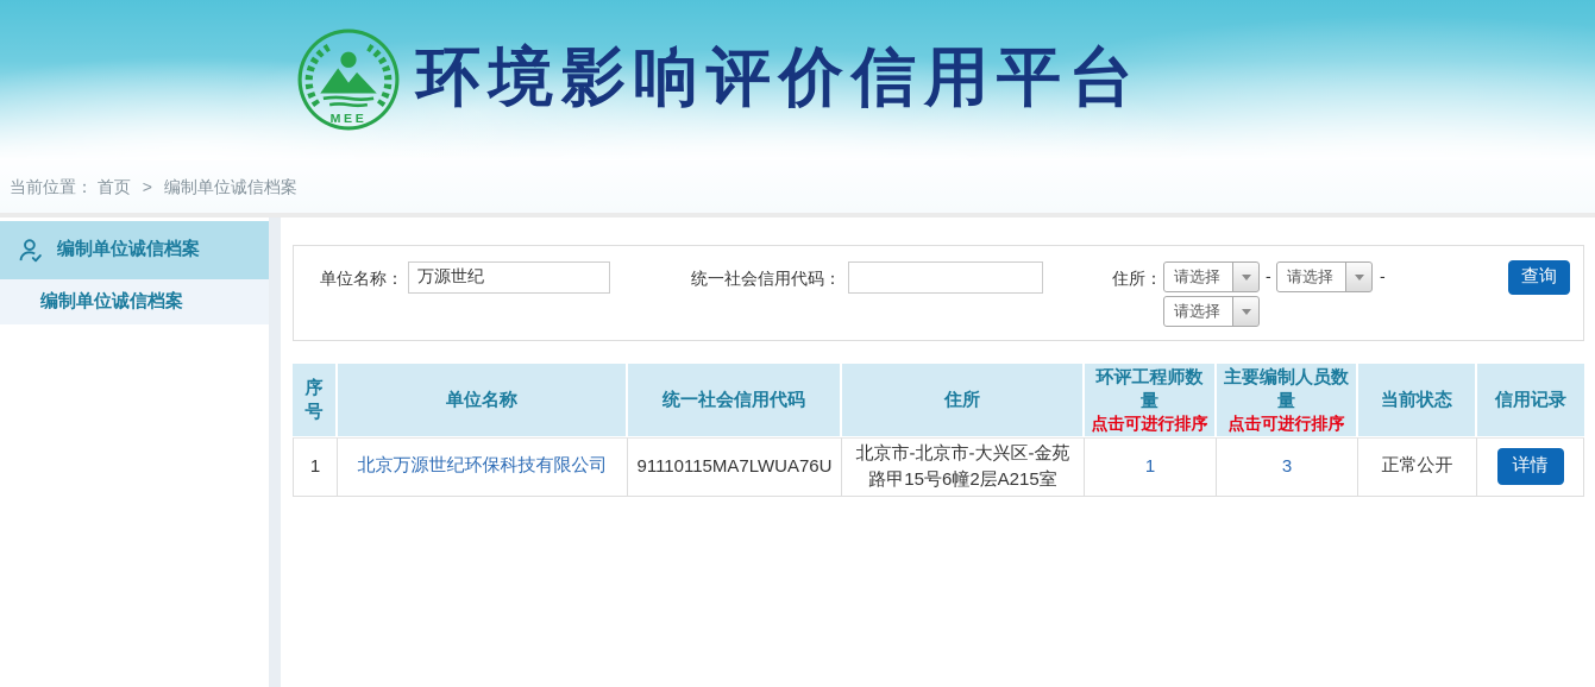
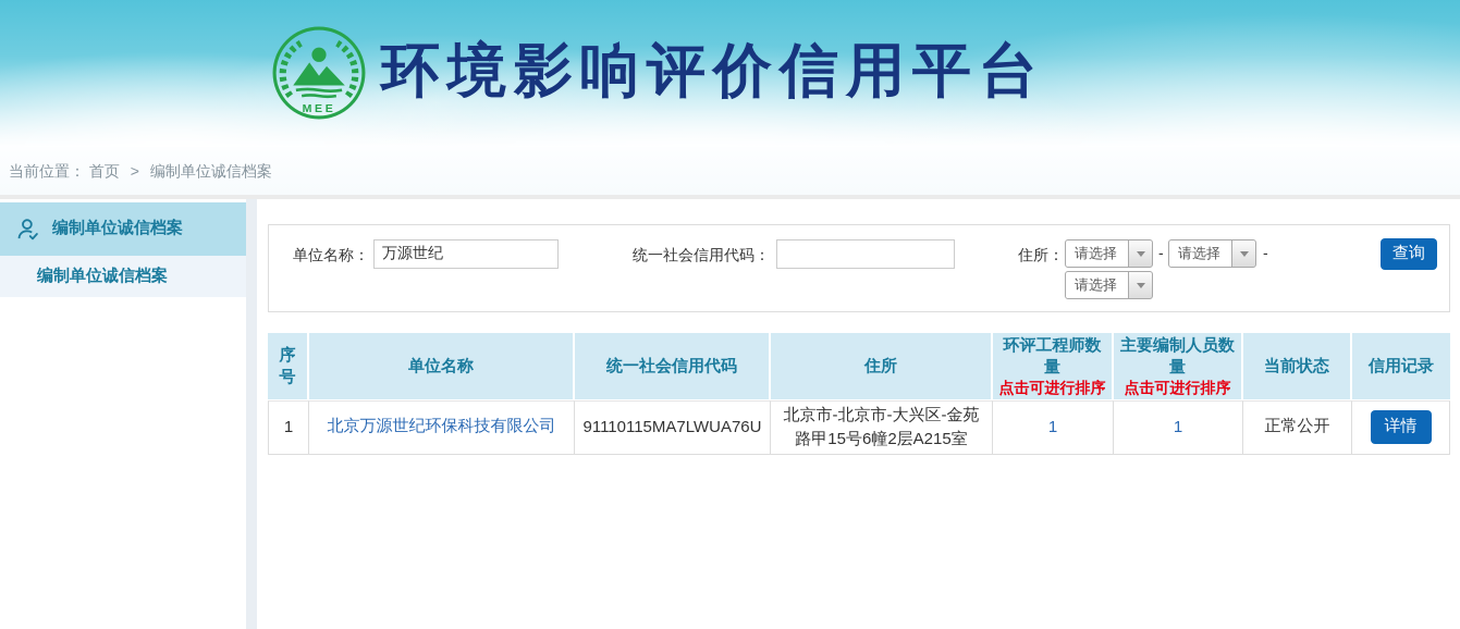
  MEE
  环境影响评价信用平台
  当前位置： 首页 > 编制单位诚信档案
  编制单位诚信档案
  编制单位诚信档案
  单位名称：
  万源世纪
  统一社会信用代码：
  住所：
  请选择
  -
  请选择
  -
  请选择
  查询
  序号	单位名称	统一社会信用代码	住所	环评工程师数量 点击可进行排序	主要编制人员数量 点击可进行排序	当前状态	信用记录
- 1	北京万源世纪环保科技有限公司	91110115MA7LWUA76U	北京市-北京市-大兴区-金苑路甲15号6幢2层A215室	1	3	正常公开	详情
+ 1	北京万源世纪环保科技有限公司	91110115MA7LWUA76U	北京市-北京市-大兴区-金苑路甲15号6幢2层A215室	1	1	正常公开	详情
